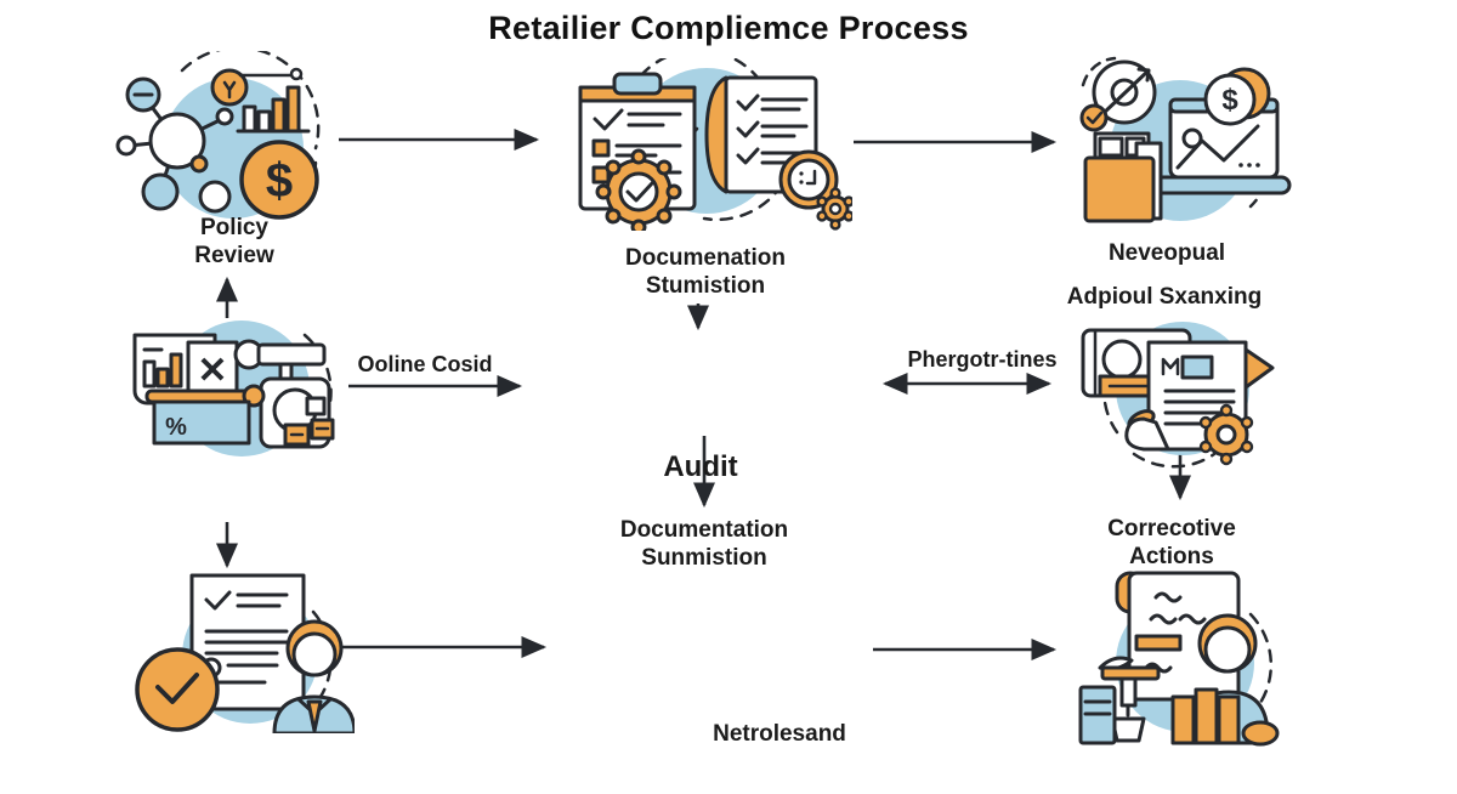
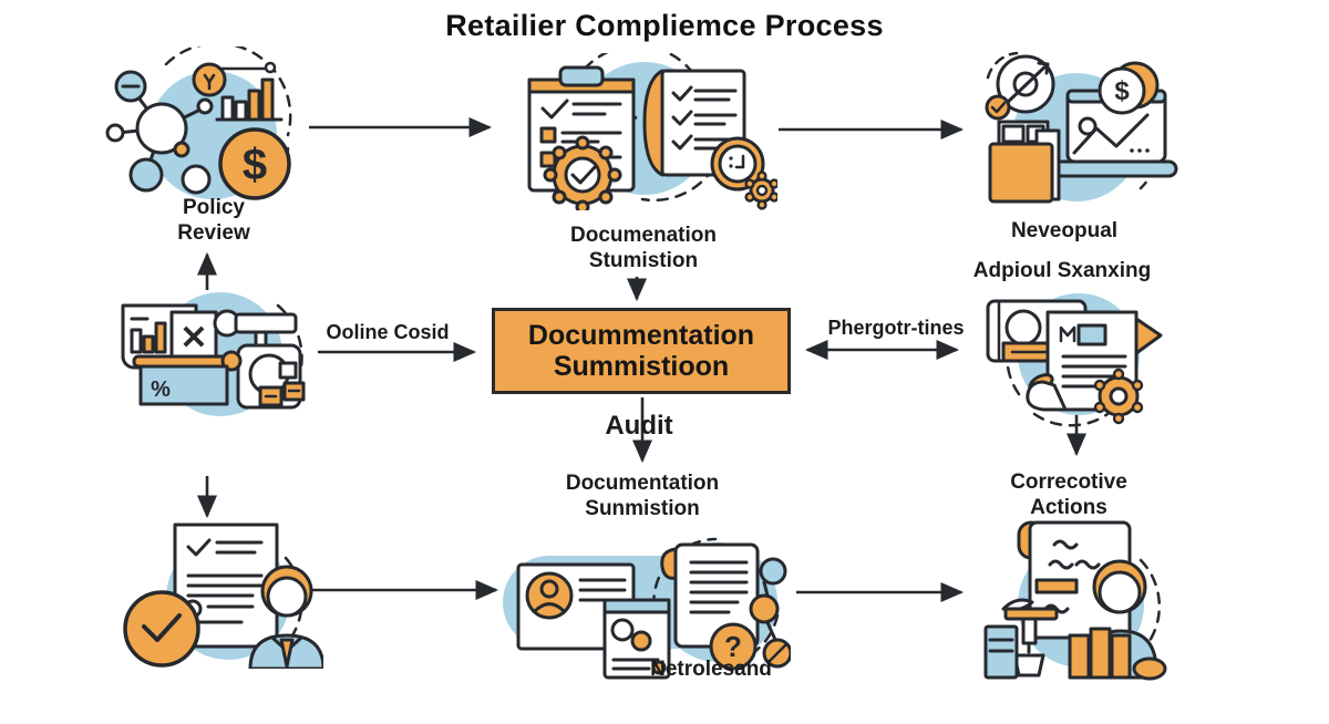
  Retailier Compliemce Process
  $
  $
  ✕
  %
+ ?
+ Docummentation
+ Summistioon
  Policy
  Review
  Documenation
  Stumistion
  Neveopual
  Adpioul Sxanxing
  Audit
  Documentation
  Sunmistion
  Correcotive
  Actions
  Netrolesand
  Ooline Cosid
  Phergotr-tines
